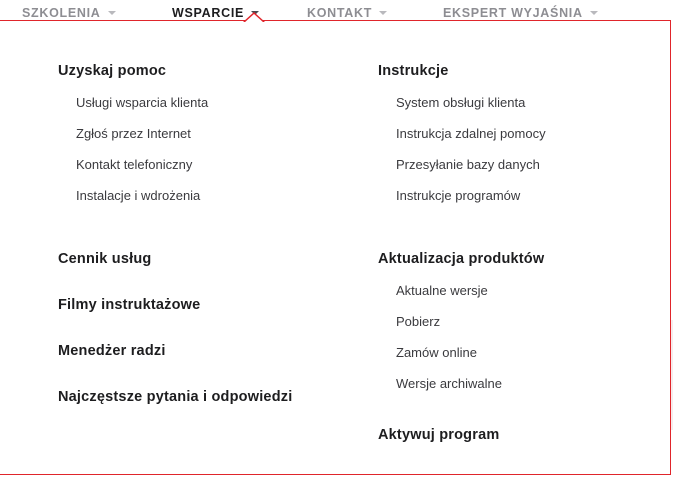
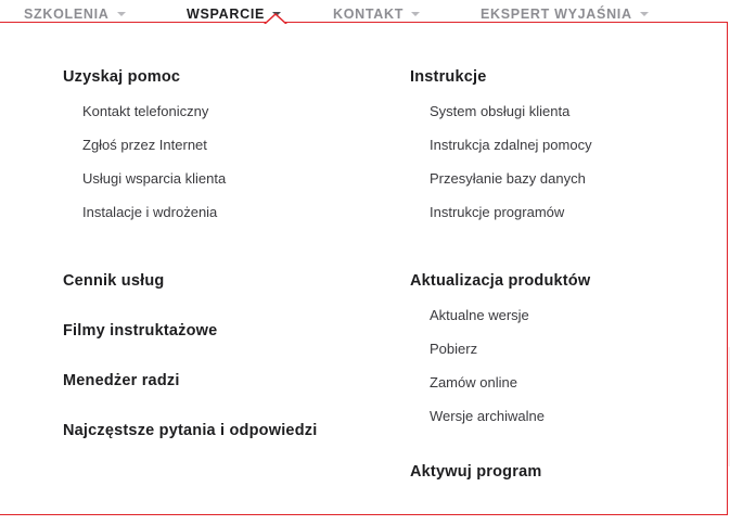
  SZKOLENIA
  WSPARCIE
  KONTAKT
  EKSPERT WYJAŚNIA
  Uzyskaj pomoc
- Usługi wsparcia klienta
+ Kontakt telefoniczny
  Zgłoś przez Internet
- Kontakt telefoniczny
+ Usługi wsparcia klienta
  Instalacje i wdrożenia
  Cennik usług
  Filmy instruktażowe
  Menedżer radzi
  Najczęstsze pytania i odpowiedzi
  Instrukcje
  System obsługi klienta
  Instrukcja zdalnej pomocy
  Przesyłanie bazy danych
  Instrukcje programów
  Aktualizacja produktów
  Aktualne wersje
  Pobierz
  Zamów online
  Wersje archiwalne
  Aktywuj program
